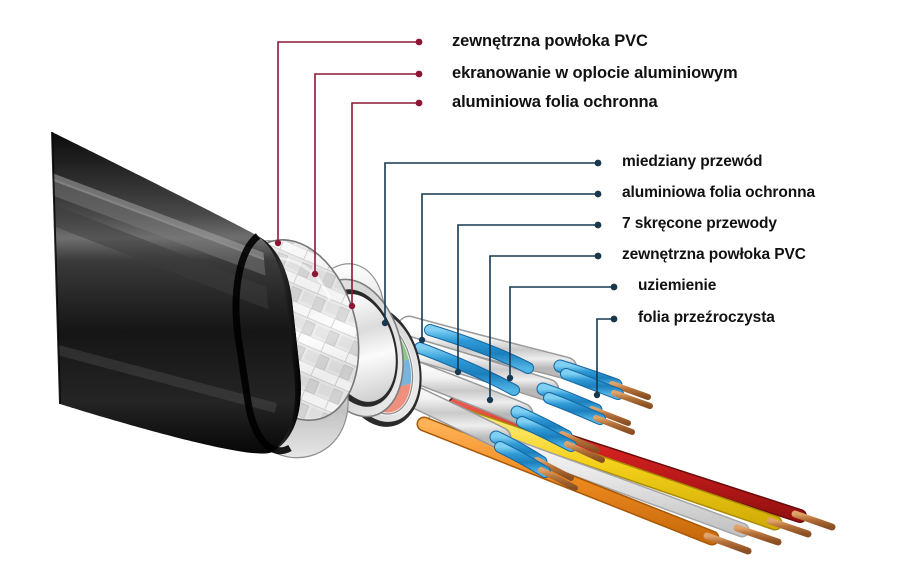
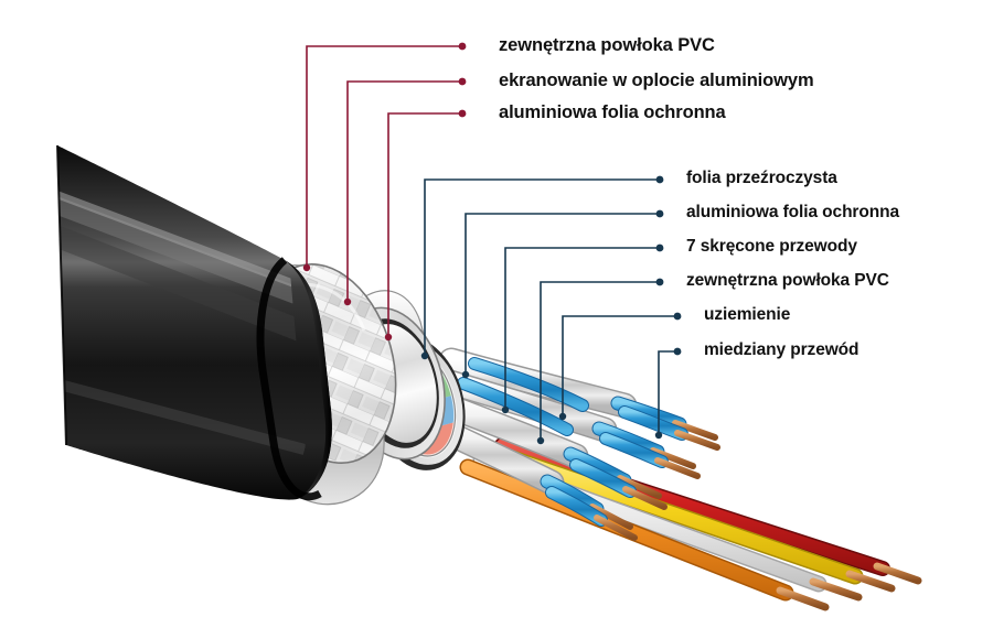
  zewnętrzna powłoka PVC
  ekranowanie w oplocie aluminiowym
  aluminiowa folia ochronna
- miedziany przewód
+ folia przeźroczysta
  aluminiowa folia ochronna
  7 skręcone przewody
  zewnętrzna powłoka PVC
  uziemienie
- folia przeźroczysta
+ miedziany przewód
